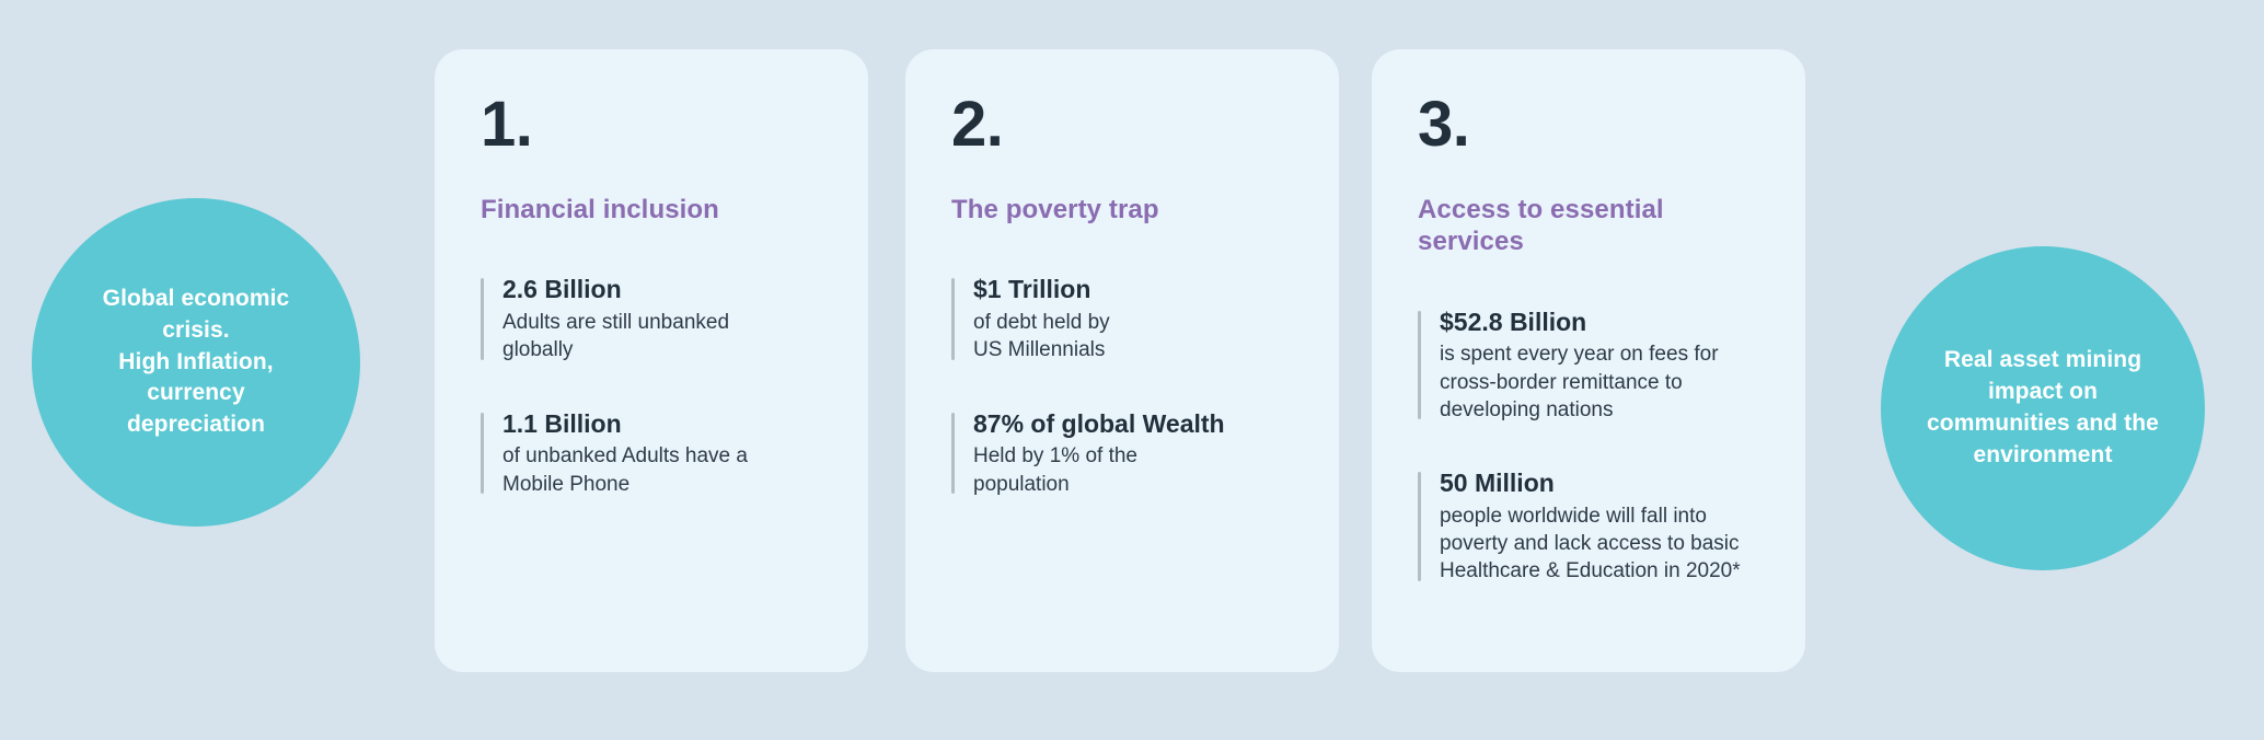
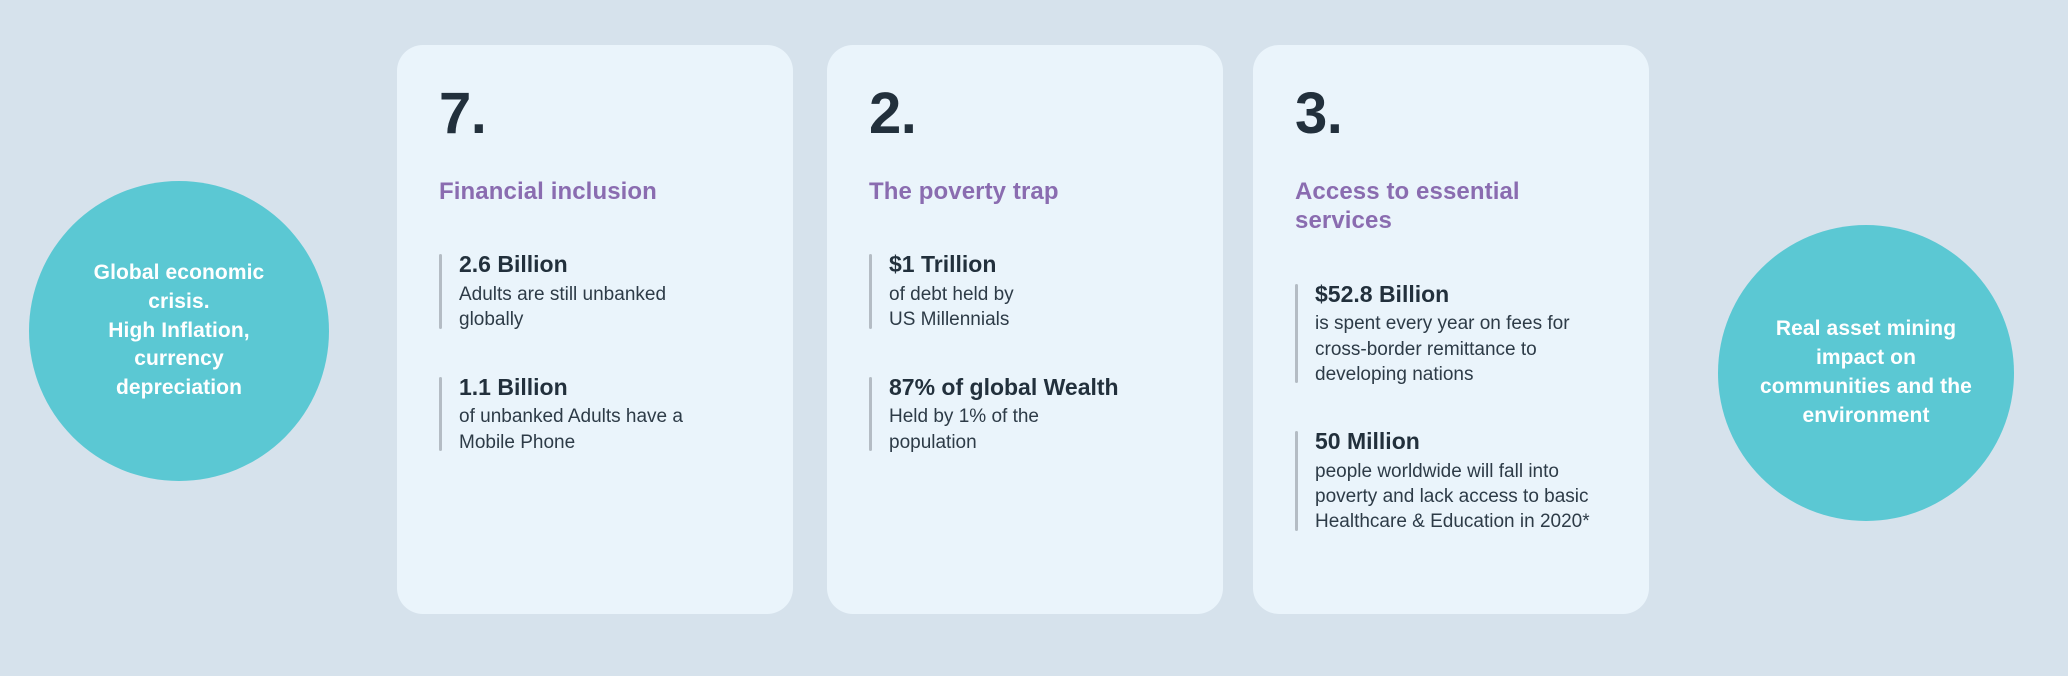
  Global economic
  crisis.
  High Inflation,
  currency
  depreciation
- 1.
+ 7.
  Financial inclusion
  2.6 Billion
  Adults are still unbanked
  globally
  1.1 Billion
  of unbanked Adults have a
  Mobile Phone
  2.
  The poverty trap
  $1 Trillion
  of debt held by
  US Millennials
  87% of global Wealth
  Held by 1% of the
  population
  3.
  Access to essential services
  $52.8 Billion
  is spent every year on fees for
  cross-border remittance to
  developing nations
  50 Million
  people worldwide will fall into
  poverty and lack access to basic
  Healthcare & Education in 2020*
  Real asset mining
  impact on
  communities and the
  environment
